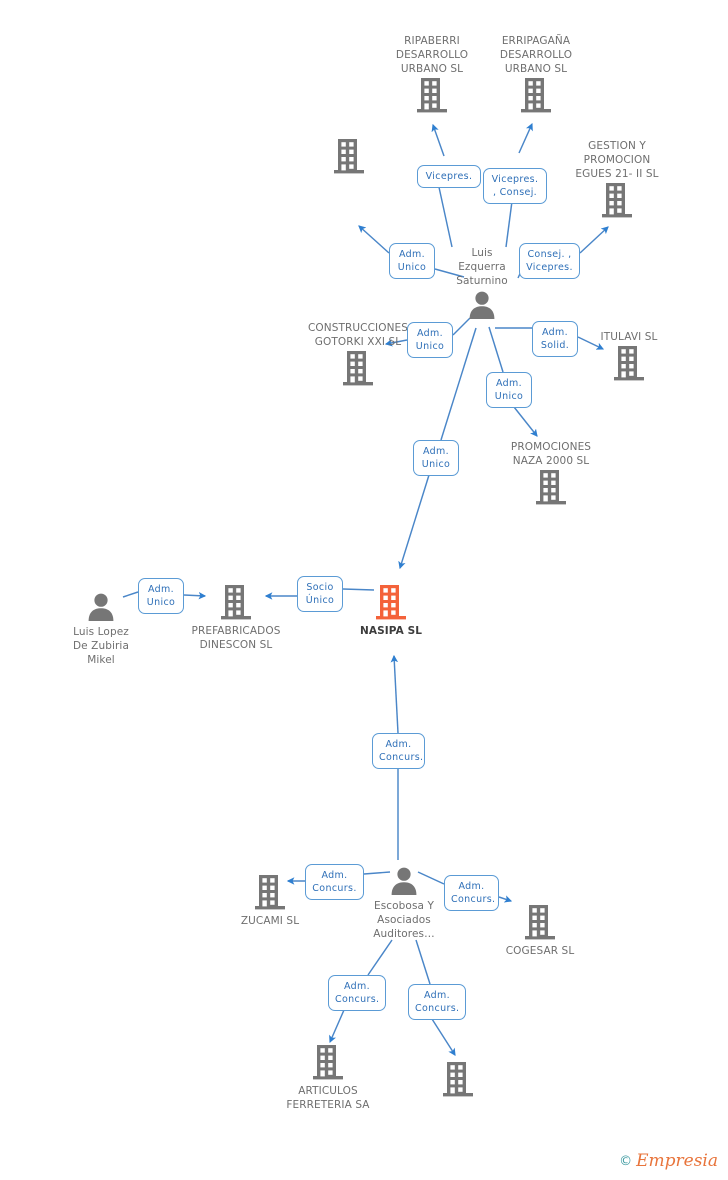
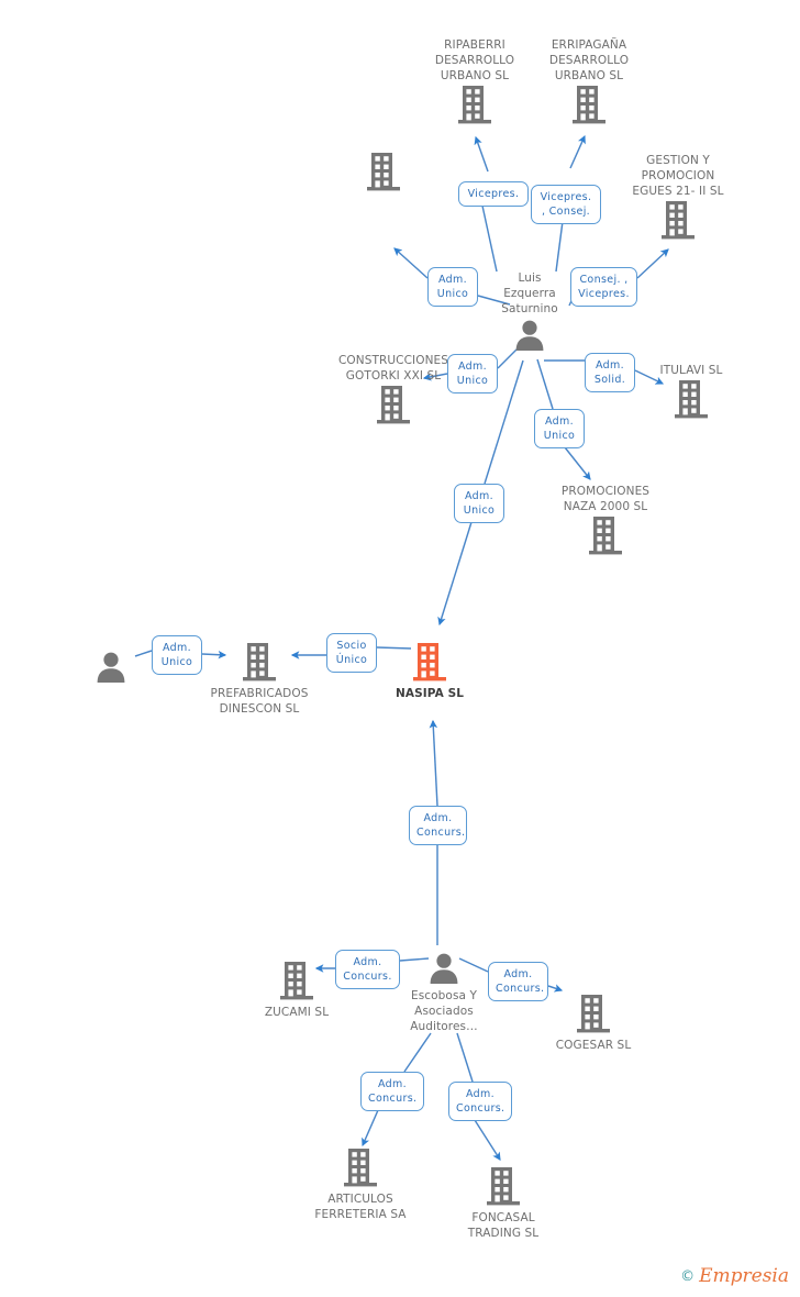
  RIPABERRI
  DESARROLLO
  URBANO SL
  ERRIPAGAÑA
  DESARROLLO
  URBANO SL
  GESTION Y
  PROMOCION
  EGUES 21- II SL
  Luis
  Ezquerra
  Saturnino
  CONSTRUCCIONES
  GOTORKI XXI SL
  ITULAVI SL
  PROMOCIONES
  NAZA 2000 SL
- Luis Lopez
- De Zubiria
- Mikel
  PREFABRICADOS
  DINESCON SL
  NASIPA SL
  ZUCAMI SL
  Escobosa Y
  Asociados
  Auditores…
  COGESAR SL
  ARTICULOS
  FERRETERIA SA
+ FONCASAL
+ TRADING SL
  Vicepres.
  Vicepres.
  , Consej.
  Adm.
  Unico
  Consej. ,
  Vicepres.
  Adm.
  Unico
  Adm.
  Solid.
  Adm.
  Unico
  Adm.
  Unico
  Adm.
  Unico
  Socio
  Único
  Adm.
  Concurs.
  Adm.
  Concurs.
  Adm.
  Concurs.
  Adm.
  Concurs.
  Adm.
  Concurs.
  ©
  Empresia
